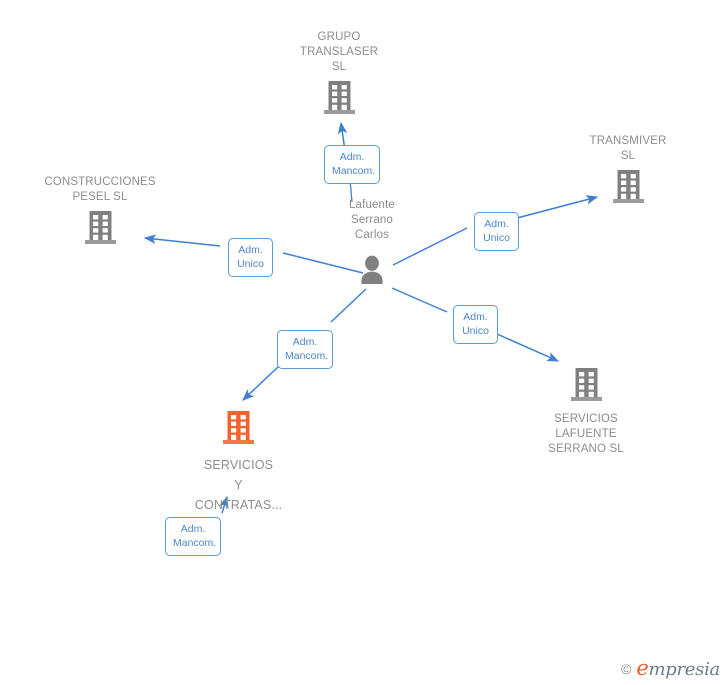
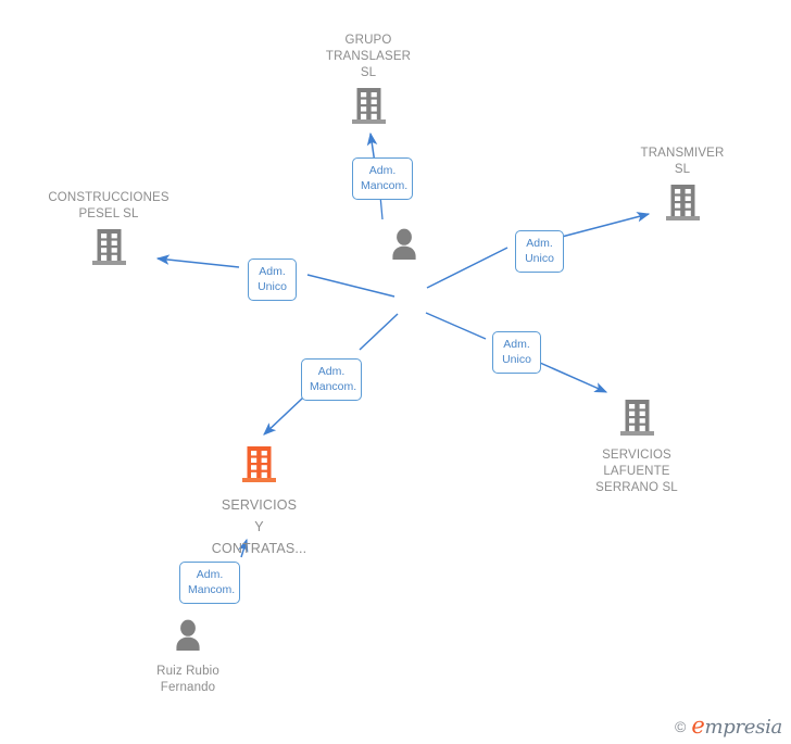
  GRUPO
  TRANSLASER
  SL
  TRANSMIVER
  SL
  CONSTRUCCIONES
  PESEL SL
- Lafuente
- Serrano
- Carlos
  SERVICIOS
  LAFUENTE
  SERRANO SL
  SERVICIOS
  Y
  CONTRATAS...
+ Ruiz Rubio
+ Fernando
  Adm.
  Mancom.
  Adm.
  Unico
  Adm.
  Unico
  Adm.
  Unico
  Adm.
  Mancom.
  Adm.
  Mancom.
  ©
  empresia
